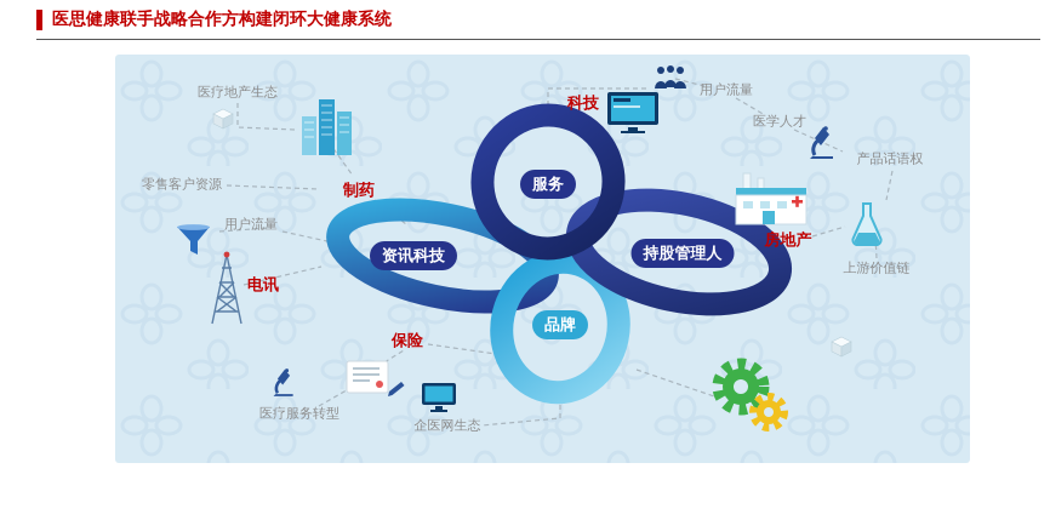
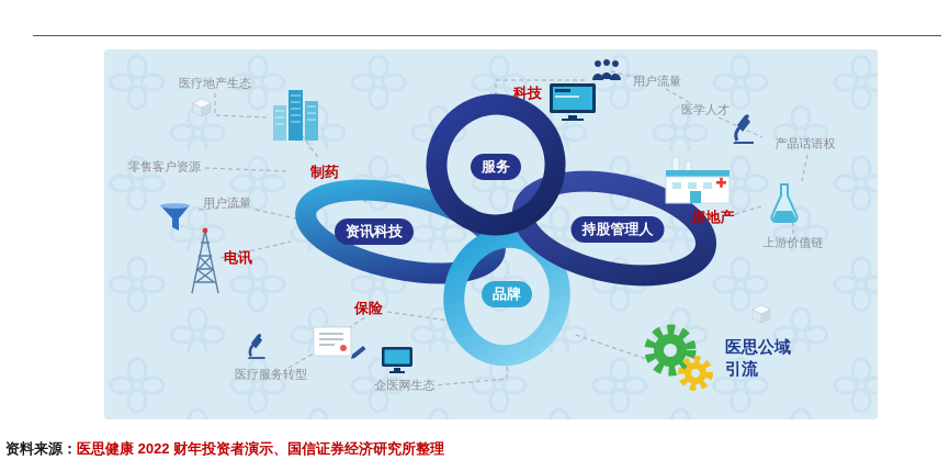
- 医思健康联手战略合作方构建闭环大健康系统
  服务
  资讯科技
  持股管理人
  品牌
  医疗地产生态
  零售客户资源
  制药
  用户流量
  电讯
  科技
  用户流量
  医学人才
  产品话语权
  房地产
  上游价值链
  保险
  医疗服务转型
  企医网生态
+ 医思公域引流
+ 资料来源：医思健康 2022 财年投资者演示、国信证券经济研究所整理
